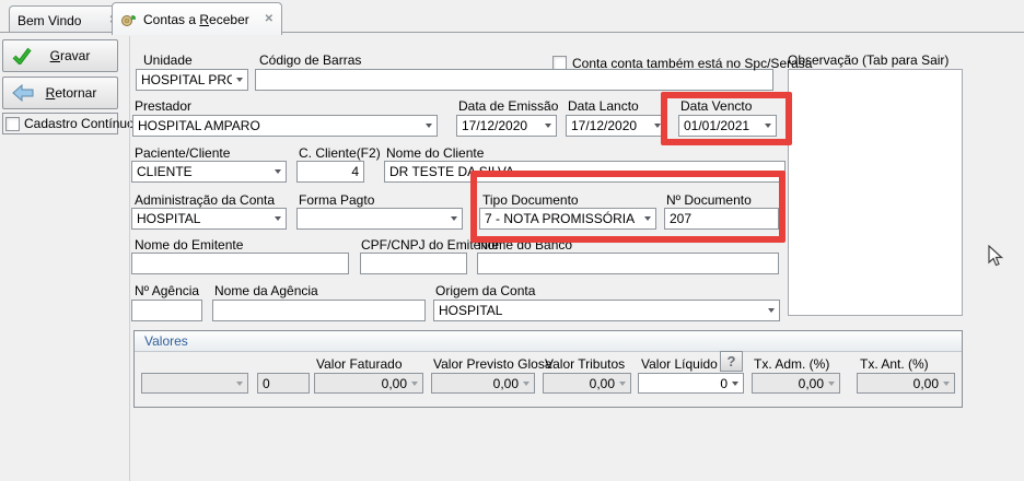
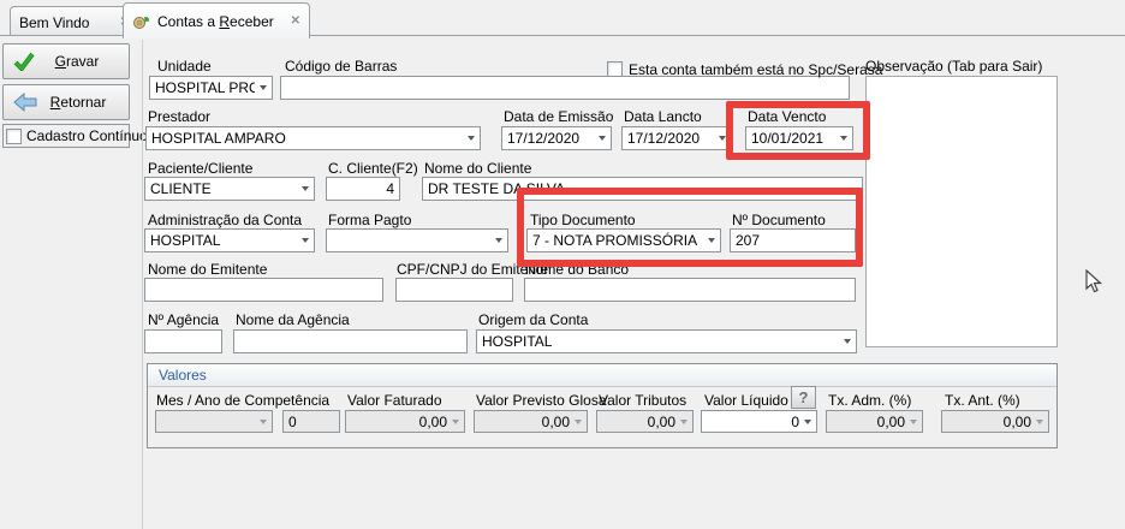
  Bem Vindo
  Contas a Receber
  ✕
  Gravar
  Retornar
  Cadastro Contínuo
  Unidade
  HOSPITAL PRO
  Código de Barras
- Conta conta também está no Spc/Serasa
+ Esta conta também está no Spc/Serasa
  Observação (Tab para Sair)
  Prestador
  HOSPITAL AMPARO
  Data de Emissão
  17/12/2020
  Data Lancto
  17/12/2020
  Data Vencto
- 01/01/2021
+ 10/01/2021
  Paciente/Cliente
  CLIENTE
  C. Cliente(F2)
  4
  Nome do Cliente
  DR TESTE DA SILVA
  Administração da Conta
  HOSPITAL
  Forma Pagto
  Tipo Documento
  7 - NOTA PROMISSÓRIA
  Nº Documento
  207
  Nome do Emitente
  CPF/CNPJ do Emitente
  Nome do Banco
  Nº Agência
  Nome da Agência
  Origem da Conta
  HOSPITAL
  Valores
+ Mes / Ano de Competência
  0
  Valor Faturado
  0,00
  Valor Previsto Glosa
  0,00
  Valor Tributos
  0,00
  Valor Líquido
  ?
  0
  Tx. Adm. (%)
  0,00
  Tx. Ant. (%)
  0,00
